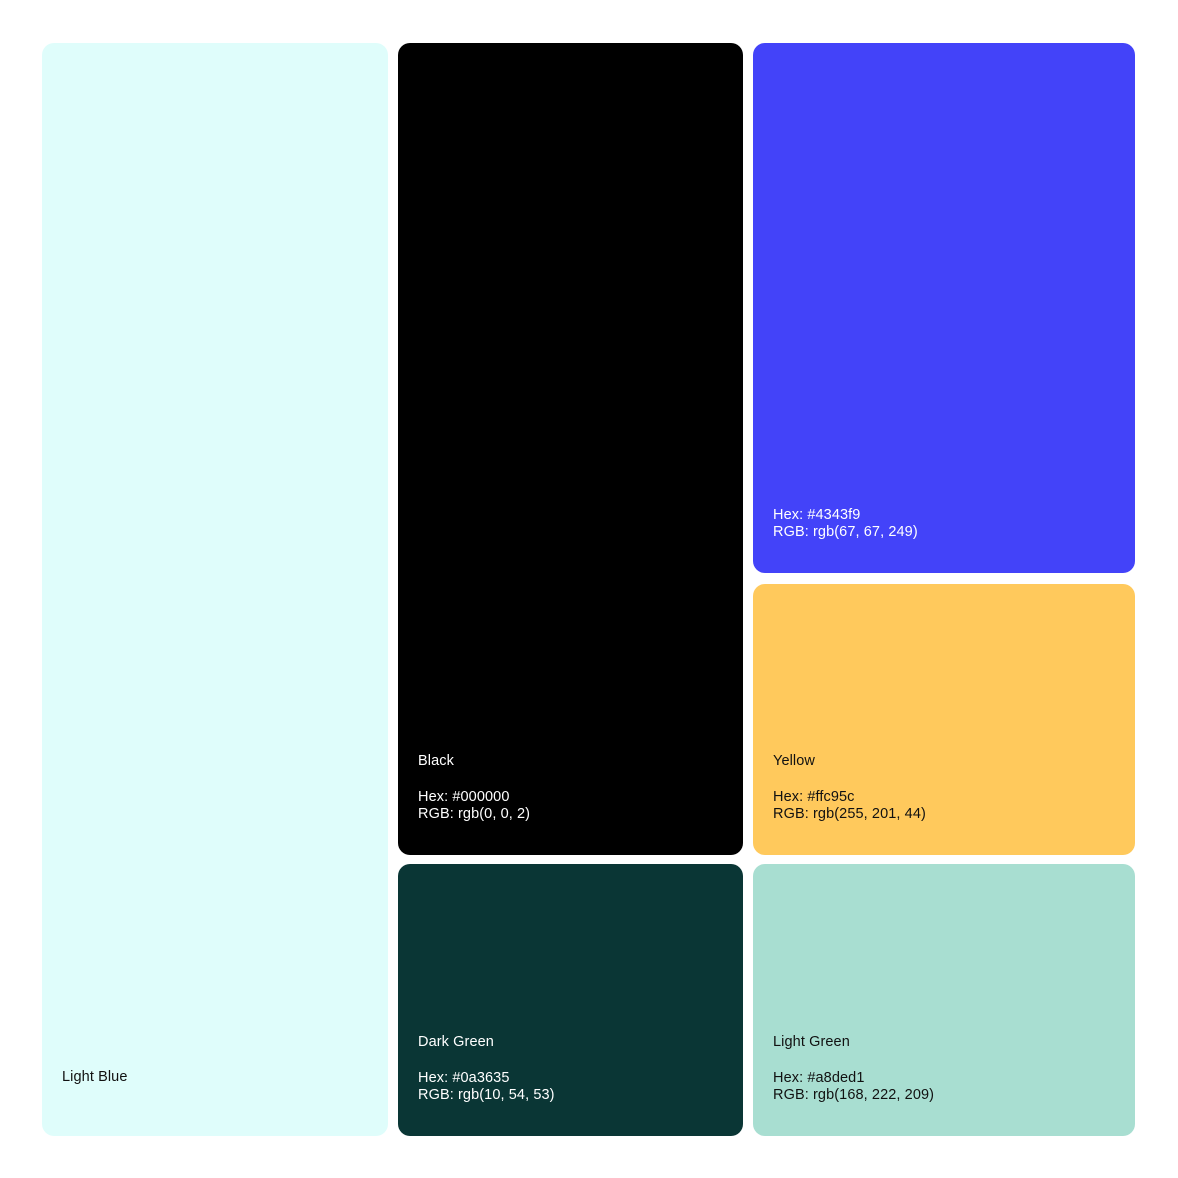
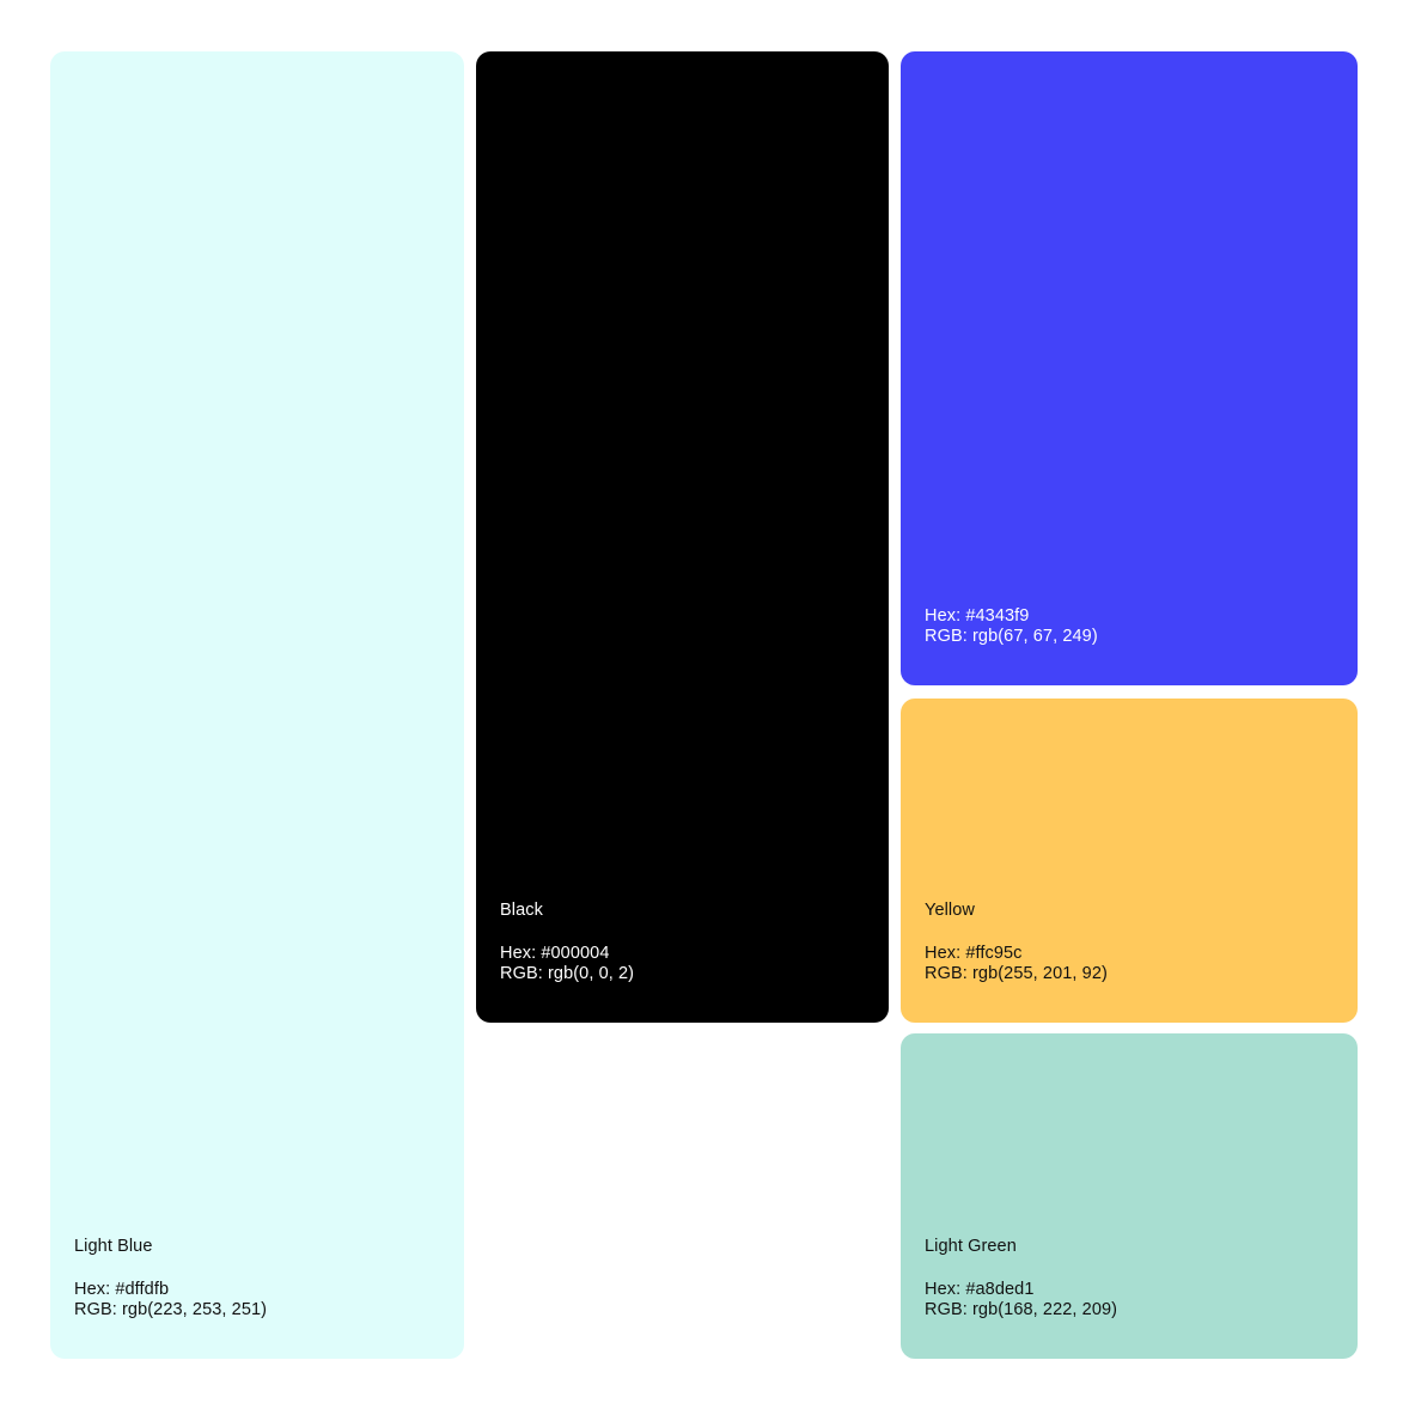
  Light Blue
+ Hex: #dffdfb
+ RGB: rgb(223, 253, 251)
  Black
- Hex: #000000
+ Hex: #000004
  RGB: rgb(0, 0, 2)
  Hex: #4343f9
  RGB: rgb(67, 67, 249)
  Yellow
  Hex: #ffc95c
- RGB: rgb(255, 201, 44)
+ RGB: rgb(255, 201, 92)
- Dark Green
- Hex: #0a3635
- RGB: rgb(10, 54, 53)
  Light Green
  Hex: #a8ded1
  RGB: rgb(168, 222, 209)
